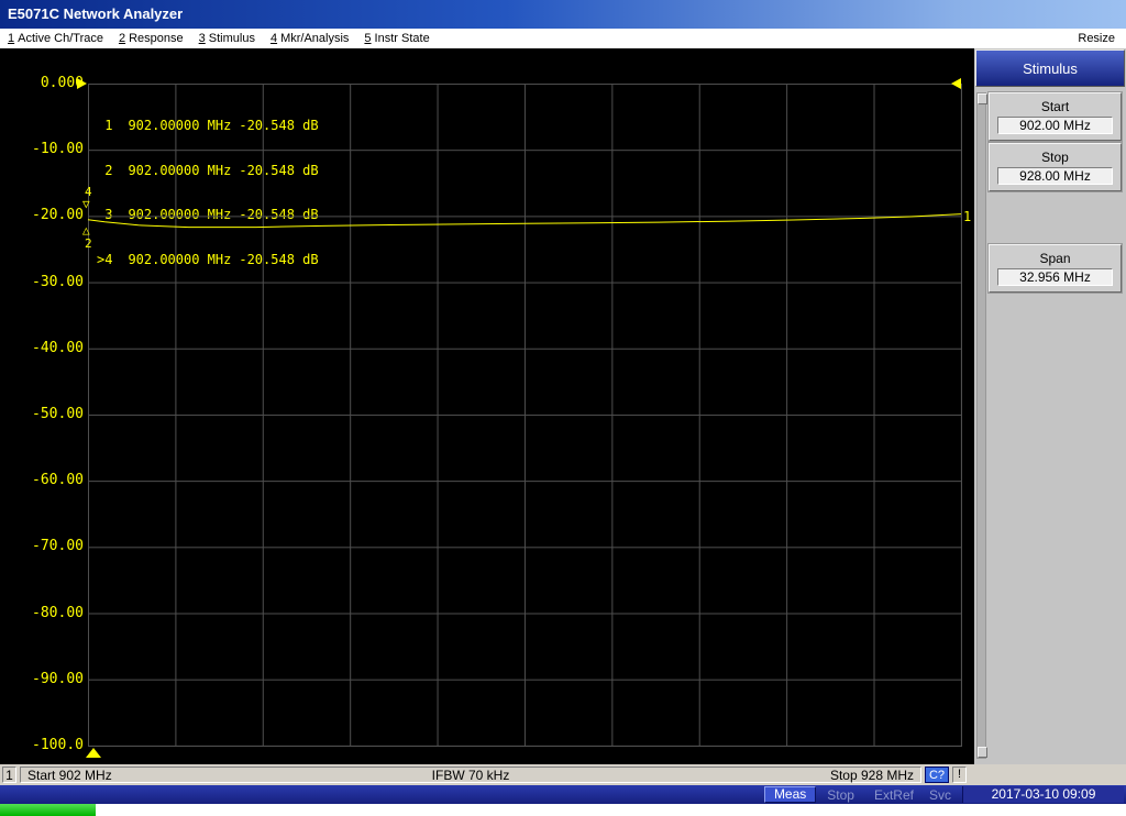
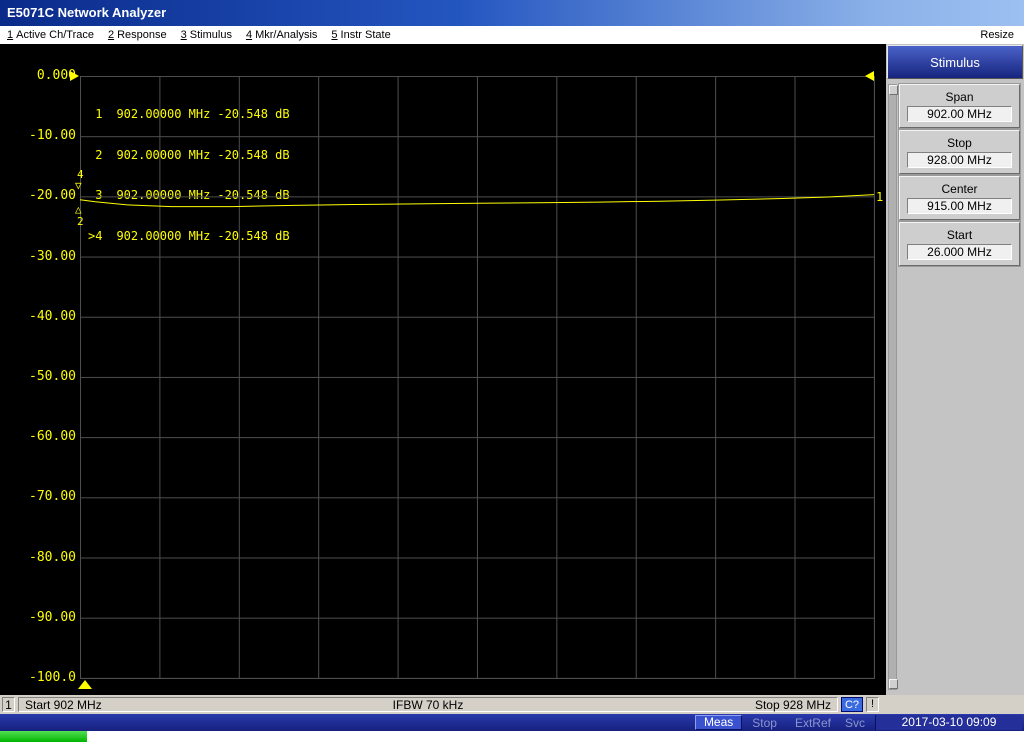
  E5071C Network Analyzer
  1 Active Ch/Trace
  2 Response
  3 Stimulus
  4 Mkr/Analysis
  5 Instr State
  Resize
  0.000
  -10.00
  -20.00
  -30.00
  -40.00
  -50.00
  -60.00
  -70.00
  -80.00
  -90.00
  -100.0
  4
  ▽
  △
  2
  1
  Stimulus
- Start
+ Span
  902.00 MHz
  Stop
  928.00 MHz
+ Center
+ 915.00 MHz
- Span
+ Start
- 32.956 MHz
+ 26.000 MHz
  1
  Start 902 MHz
  IFBW 70 kHz
  Stop 928 MHz
  C?
  !
  Meas
  Stop
  ExtRef
  Svc
  2017-03-10 09:09
